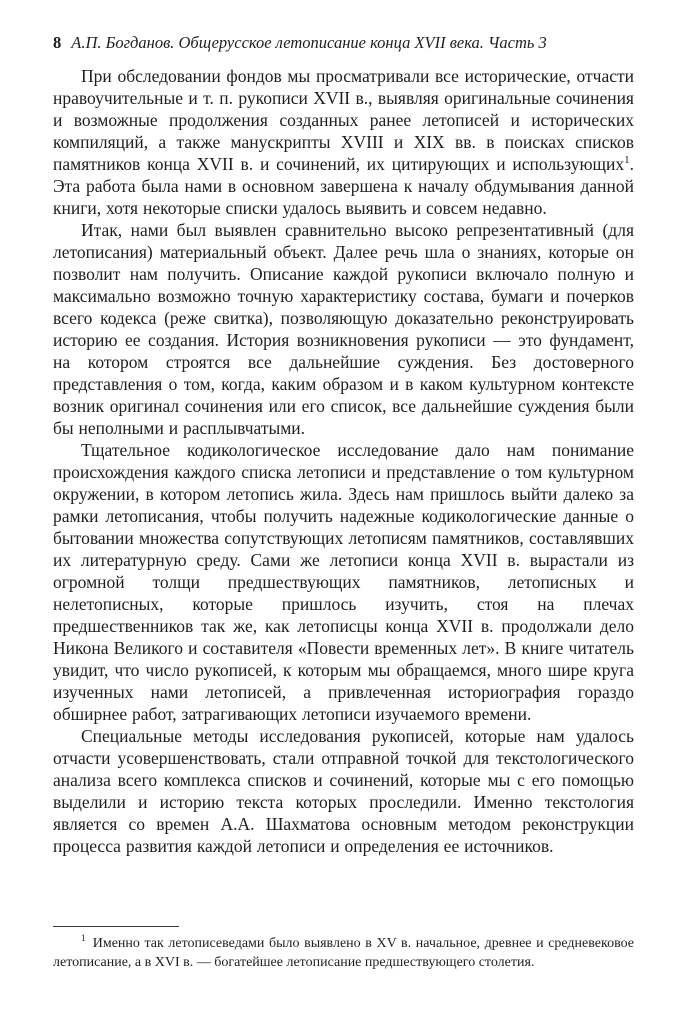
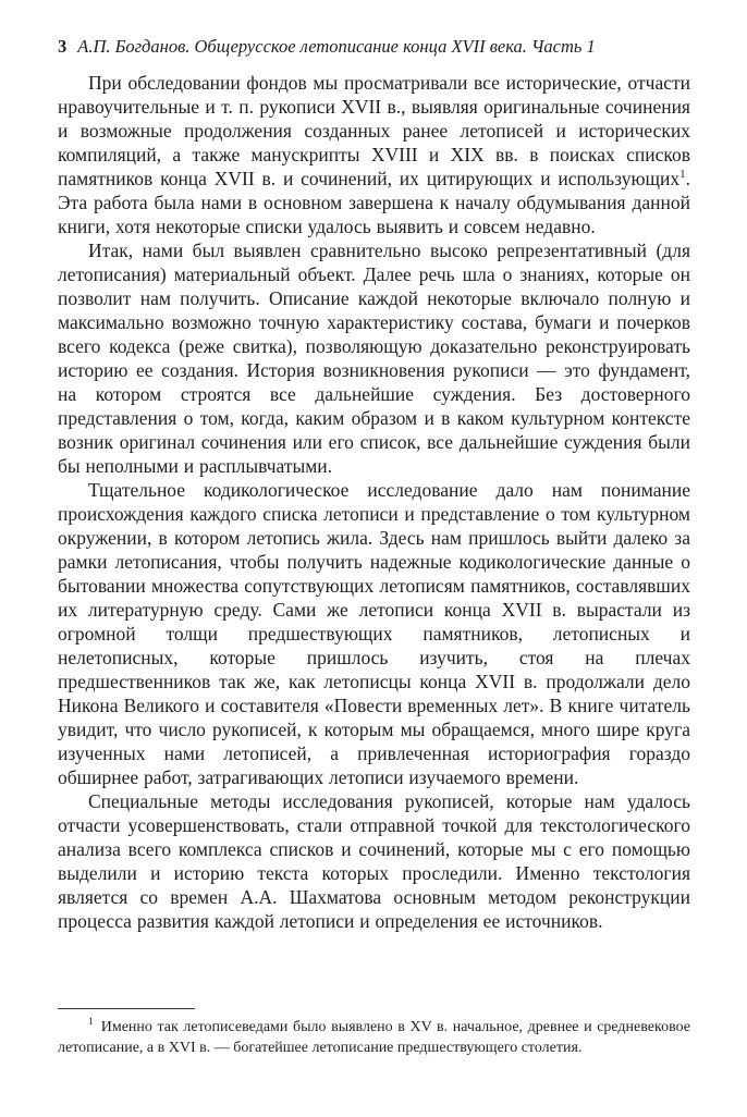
- 8
+ 3
- А.П. Богданов. Общерусское летописание конца XVII века. Часть 3
+ А.П. Богданов. Общерусское летописание конца XVII века. Часть 1
  При обследовании фондов мы просматривали все исторические, отчасти нравоучительные и т. п. рукописи XVII в., выявляя оригинальные сочинения и возможные продолжения созданных ранее летописей и исторических компиляций, а также манускрипты XVIII и XIX вв. в поисках списков памятников конца XVII в. и сочинений, их цитирующих и использующих1. Эта работа была нами в основном завершена к началу обдумывания данной книги, хотя некоторые списки удалось выявить и совсем недавно.
- Итак, нами был выявлен сравнительно высоко репрезентативный (для летописания) материальный объект. Далее речь шла о знаниях, которые он позволит нам получить. Описание каждой рукописи включало полную и максимально возможно точную характеристику состава, бумаги и почерков всего кодекса (реже свитка), позволяющую доказательно реконструировать историю ее создания. История возникновения рукописи — это фундамент, на котором строятся все дальнейшие суждения. Без достоверного представления о том, когда, каким образом и в каком культурном контексте возник оригинал сочинения или его список, все дальнейшие суждения были бы неполными и расплывчатыми.
+ Итак, нами был выявлен сравнительно высоко репрезентативный (для летописания) материальный объект. Далее речь шла о знаниях, которые он позволит нам получить. Описание каждой некоторые включало полную и максимально возможно точную характеристику состава, бумаги и почерков всего кодекса (реже свитка), позволяющую доказательно реконструировать историю ее создания. История возникновения рукописи — это фундамент, на котором строятся все дальнейшие суждения. Без достоверного представления о том, когда, каким образом и в каком культурном контексте возник оригинал сочинения или его список, все дальнейшие суждения были бы неполными и расплывчатыми.
  Тщательное кодикологическое исследование дало нам понимание происхождения каждого списка летописи и представление о том культурном окружении, в котором летопись жила. Здесь нам пришлось выйти далеко за рамки летописания, чтобы получить надежные кодикологические данные о бытовании множества сопутствующих летописям памятников, составлявших их литературную среду. Сами же летописи конца XVII в. вырастали из огромной толщи предшествующих памятников, летописных и нелетописных, которые пришлось изучить, стоя на плечах предшественников так же, как летописцы конца XVII в. продолжали дело Никона Великого и составителя «Повести временных лет». В книге читатель увидит, что число рукописей, к которым мы обращаемся, много шире круга изученных нами летописей, а привлеченная историография гораздо обширнее работ, затрагивающих летописи изучаемого времени.
  Специальные методы исследования рукописей, которые нам удалось отчасти усовершенствовать, стали отправной точкой для текстологического анализа всего комплекса списков и сочинений, которые мы с его помощью выделили и историю текста которых проследили. Именно текстология является со времен А.А. Шахматова основным методом реконструкции процесса развития каждой летописи и определения ее источников.
  1 Именно так летописеведами было выявлено в XV в. начальное, древнее и средневековое летописание, а в XVI в. — богатейшее летописание предшествующего столетия.
